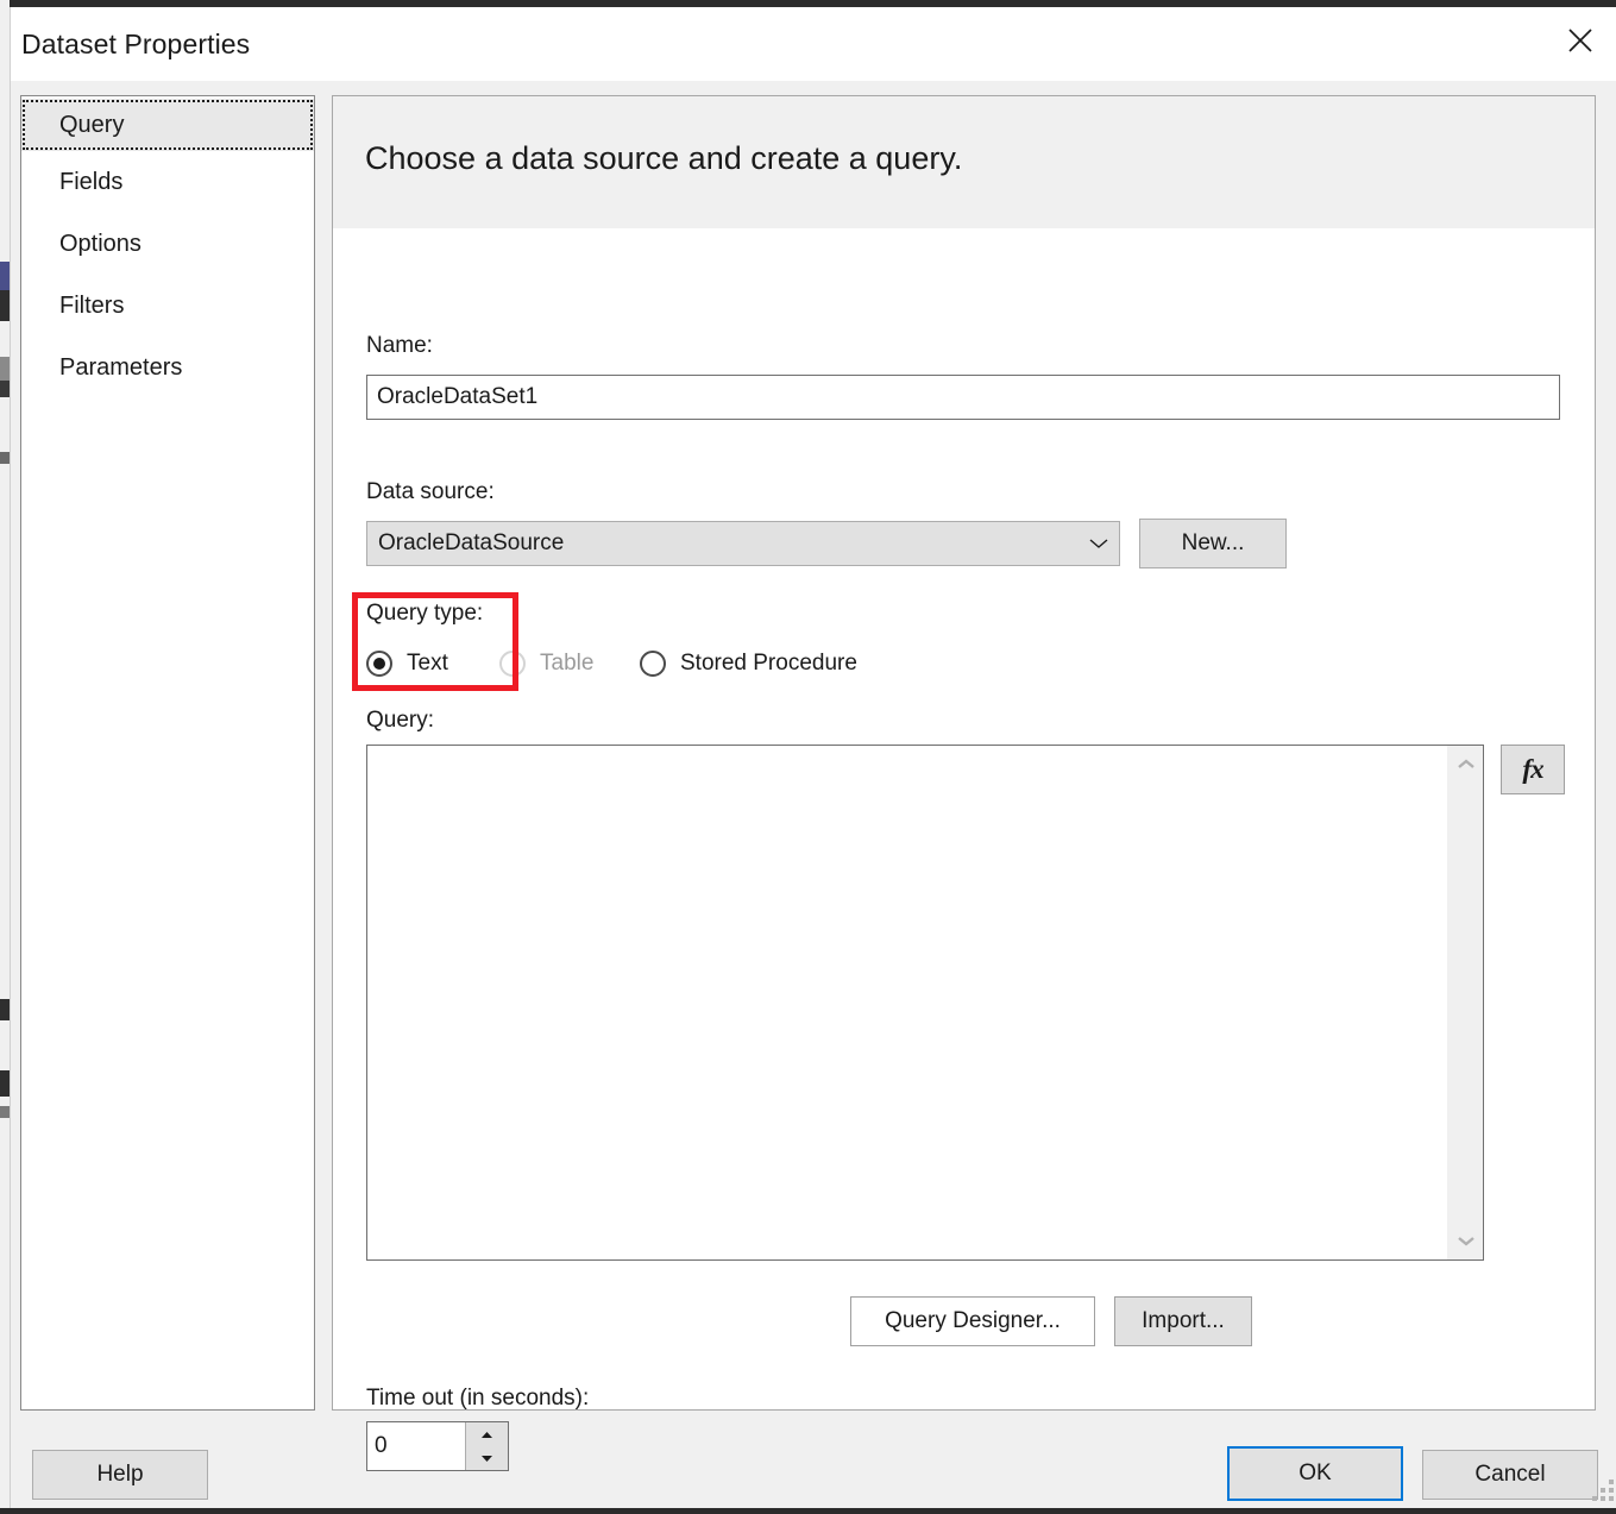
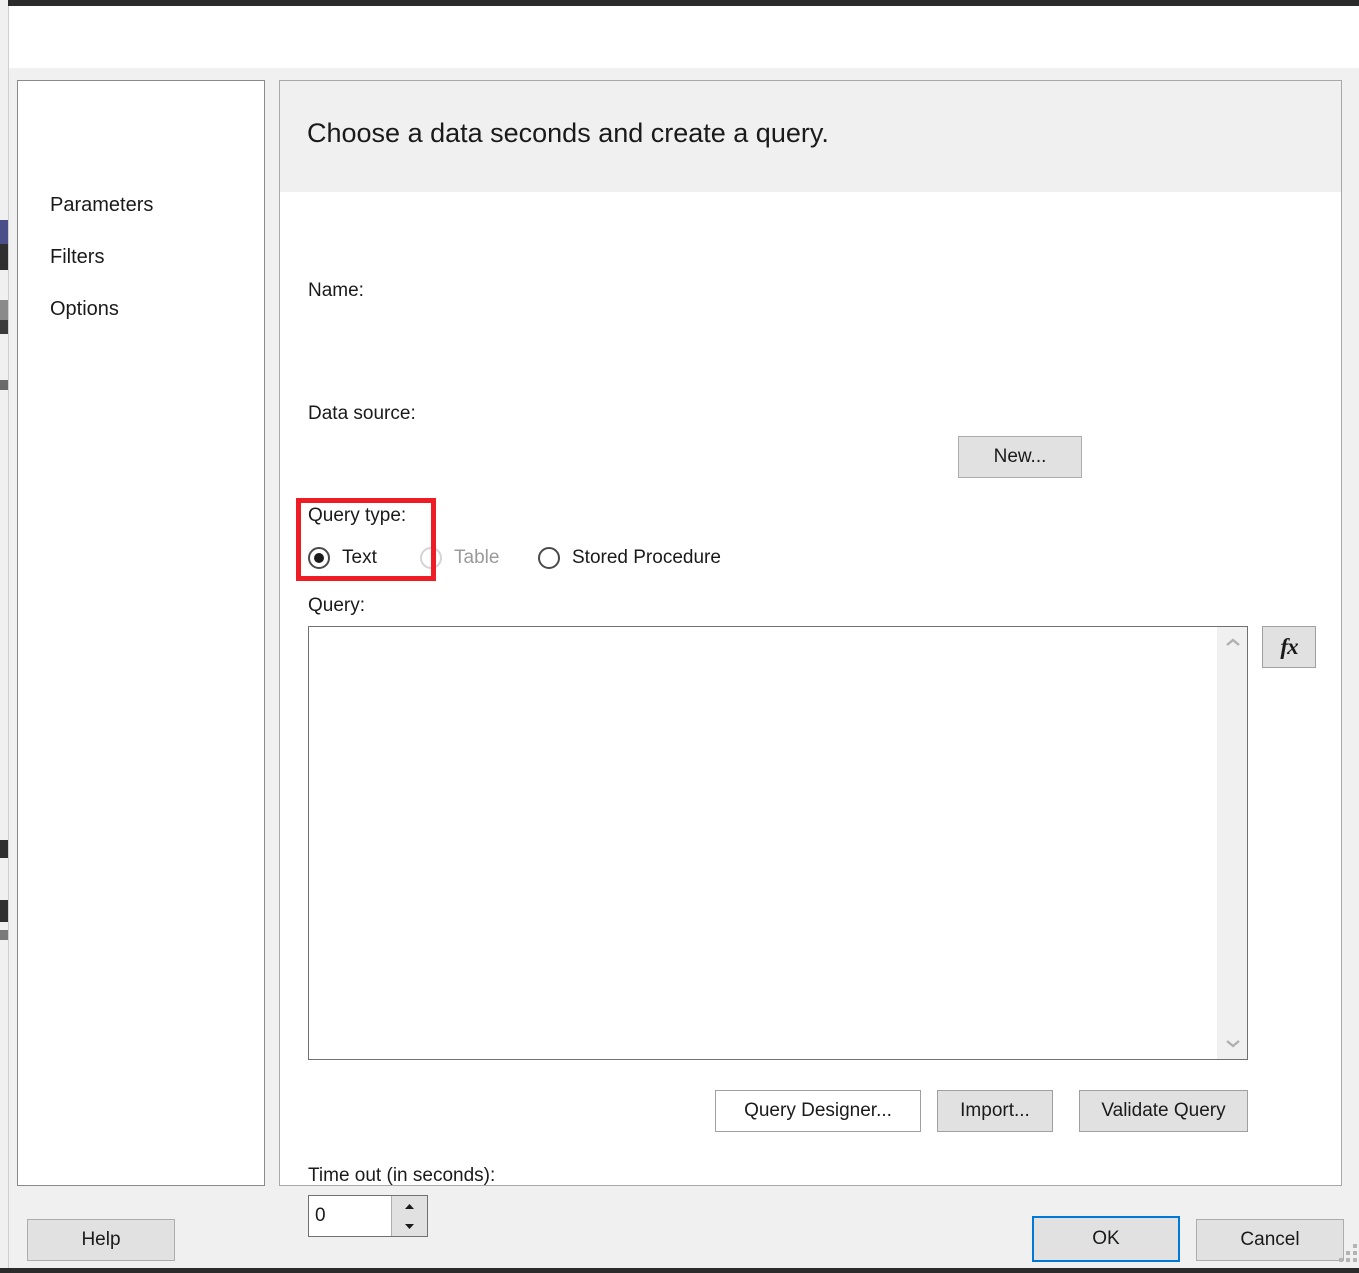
- Dataset Properties
- Query
- Fields
- Options
+ Parameters
  Filters
- Parameters
+ Options
- Choose a data source and create a query.
+ Choose a data seconds and create a query.
  Name:
- OracleDataSet1
  Data source:
- OracleDataSource
  New...
  Query type:
  Text
  Table
  Stored Procedure
  Query:
  fx
  Query Designer...
  Import...
+ Validate Query
  Time out (in seconds):
  0
  Help
  OK
  Cancel
